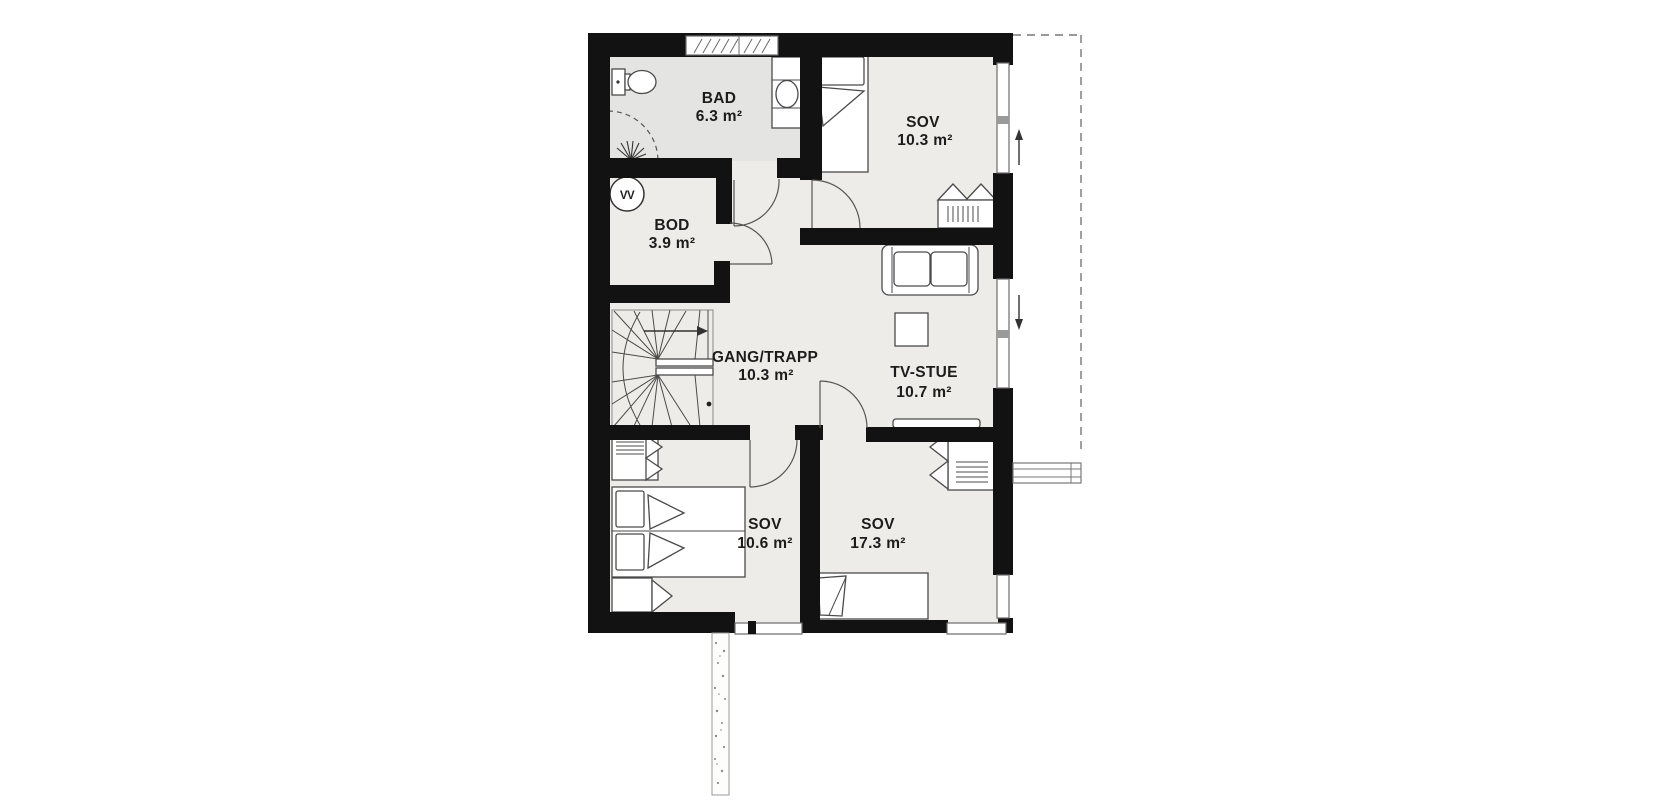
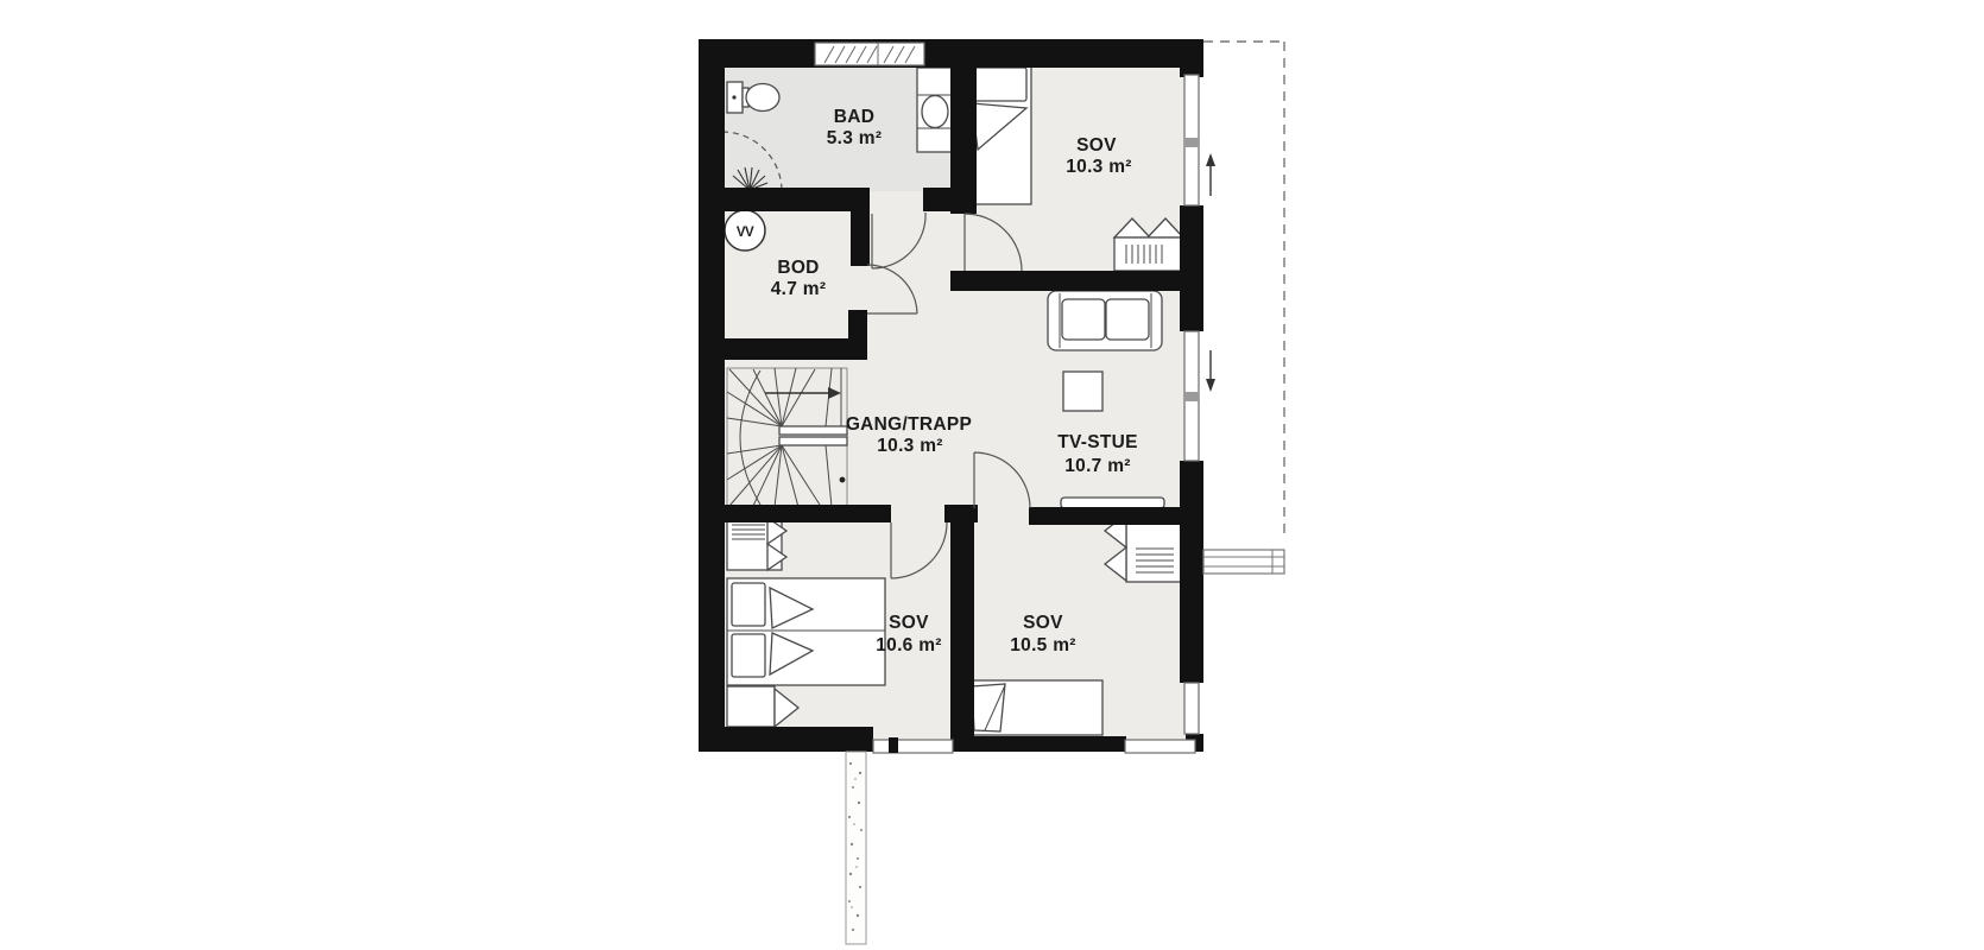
  VV
  BAD
- 6.3 m²
+ 5.3 m²
  SOV
  10.3 m²
  BOD
- 3.9 m²
+ 4.7 m²
  GANG/TRAPP
  10.3 m²
  TV-STUE
  10.7 m²
  SOV
  10.6 m²
  SOV
- 17.3 m²
+ 10.5 m²
